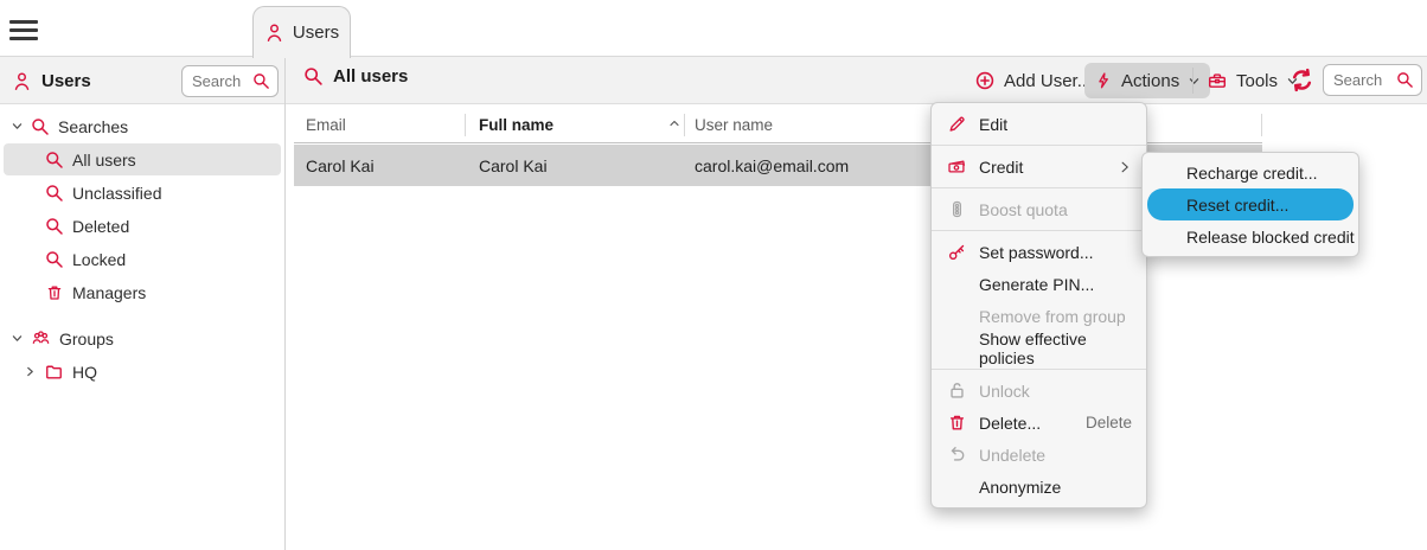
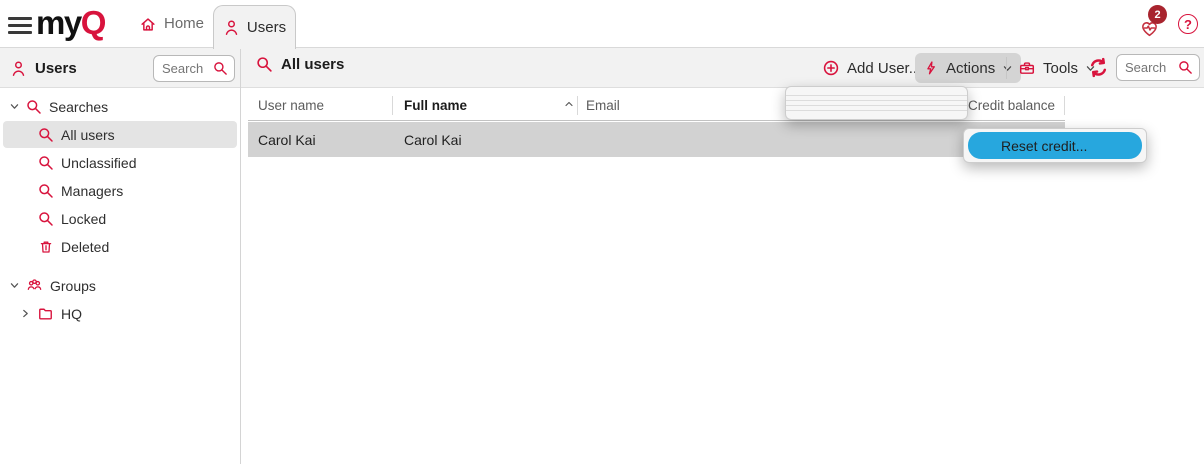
+ myQ
+ Home
  Users
+ 2
+ ?
  Users
  Search
  All users
  Add User.
  Actions
  Tools
  Search
  Searches
  All users
  Unclassified
- Deleted
+ Managers
  Locked
- Managers
+ Deleted
  Groups
  HQ
- Email
+ User name
  Full name
- User name
+ Email
+ Credit balance
  Carol Kai
  Carol Kai
- carol.kai@email.com
- Edit
- Credit
- Boost quota
- Set password...
- Generate PIN...
- Remove from group
- Show effective policies
- Unlock
- Delete...
- Delete
- Undelete
- Anonymize
- Recharge credit...
  Reset credit...
- Release blocked credit
